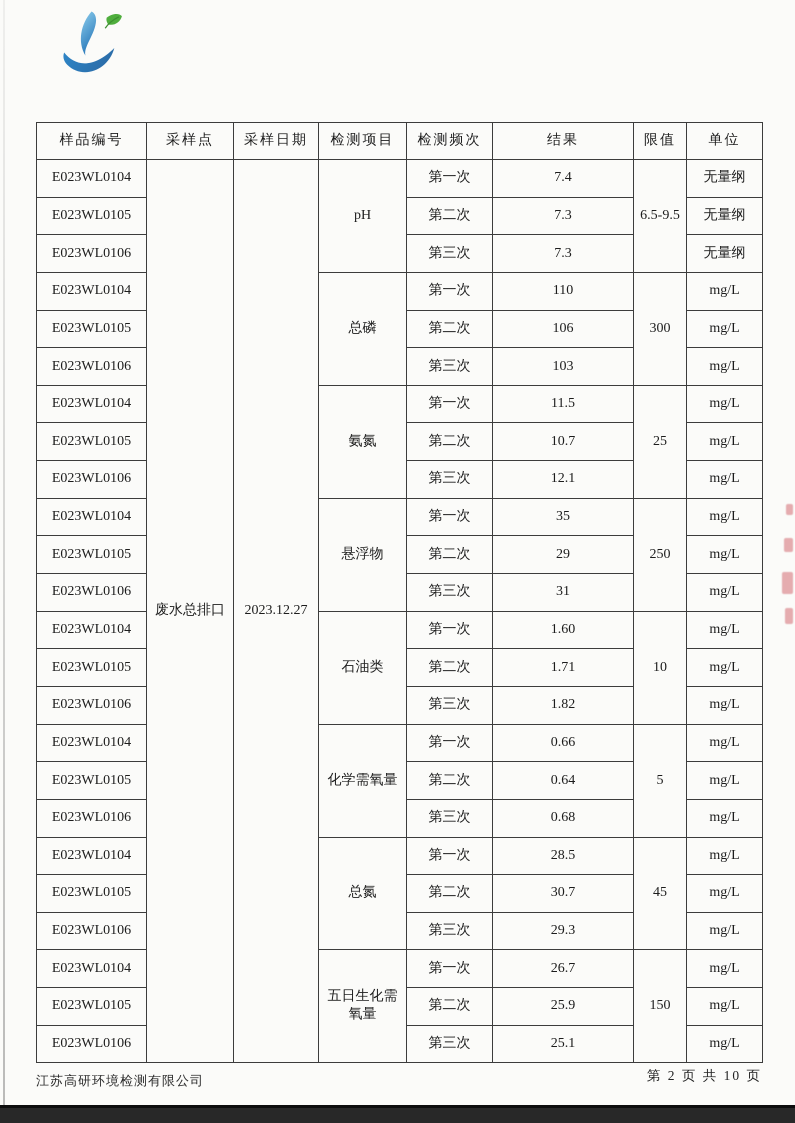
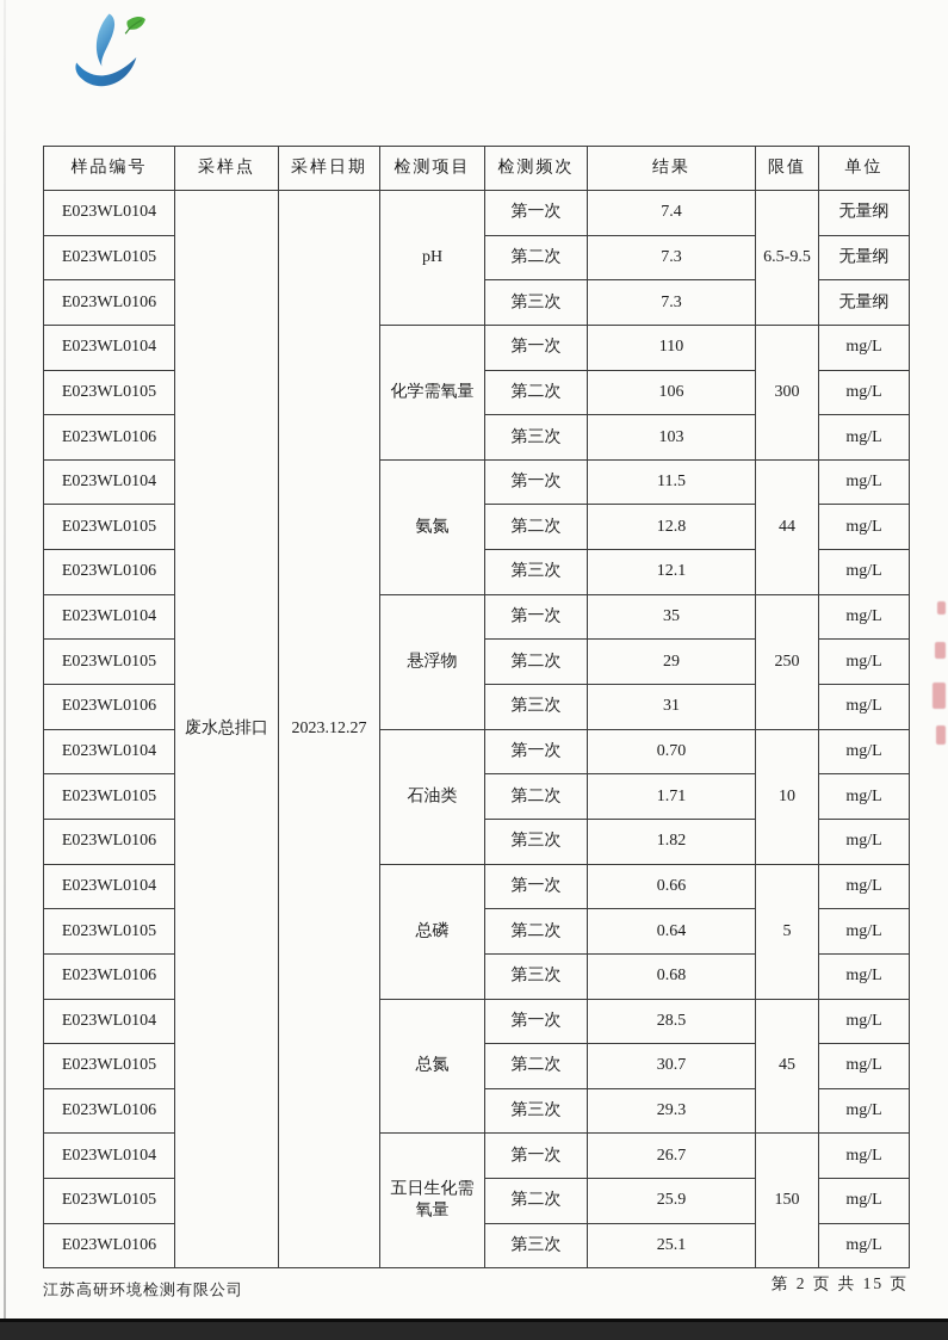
  样品编号	采样点	采样日期	检测项目	检测频次	结果	限值	单位
  E023WL0104	废水总排口	2023.12.27	pH	第一次	7.4	6.5-9.5	无量纲
  E023WL0105	第二次	7.3	无量纲
  E023WL0106	第三次	7.3	无量纲
- E023WL0104	总磷	第一次	110	300	mg/L
+ E023WL0104	化学需氧量	第一次	110	300	mg/L
  E023WL0105	第二次	106	mg/L
  E023WL0106	第三次	103	mg/L
- E023WL0104	氨氮	第一次	11.5	25	mg/L
+ E023WL0104	氨氮	第一次	11.5	44	mg/L
- E023WL0105	第二次	10.7	mg/L
+ E023WL0105	第二次	12.8	mg/L
  E023WL0106	第三次	12.1	mg/L
  E023WL0104	悬浮物	第一次	35	250	mg/L
  E023WL0105	第二次	29	mg/L
  E023WL0106	第三次	31	mg/L
- E023WL0104	石油类	第一次	1.60	10	mg/L
+ E023WL0104	石油类	第一次	0.70	10	mg/L
  E023WL0105	第二次	1.71	mg/L
  E023WL0106	第三次	1.82	mg/L
- E023WL0104	化学需氧量	第一次	0.66	5	mg/L
+ E023WL0104	总磷	第一次	0.66	5	mg/L
  E023WL0105	第二次	0.64	mg/L
  E023WL0106	第三次	0.68	mg/L
  E023WL0104	总氮	第一次	28.5	45	mg/L
  E023WL0105	第二次	30.7	mg/L
  E023WL0106	第三次	29.3	mg/L
  E023WL0104	五日生化需氧量	第一次	26.7	150	mg/L
  E023WL0105	第二次	25.9	mg/L
  E023WL0106	第三次	25.1	mg/L
  江苏高研环境检测有限公司
- 第 2 页 共 10 页
+ 第 2 页 共 15 页
